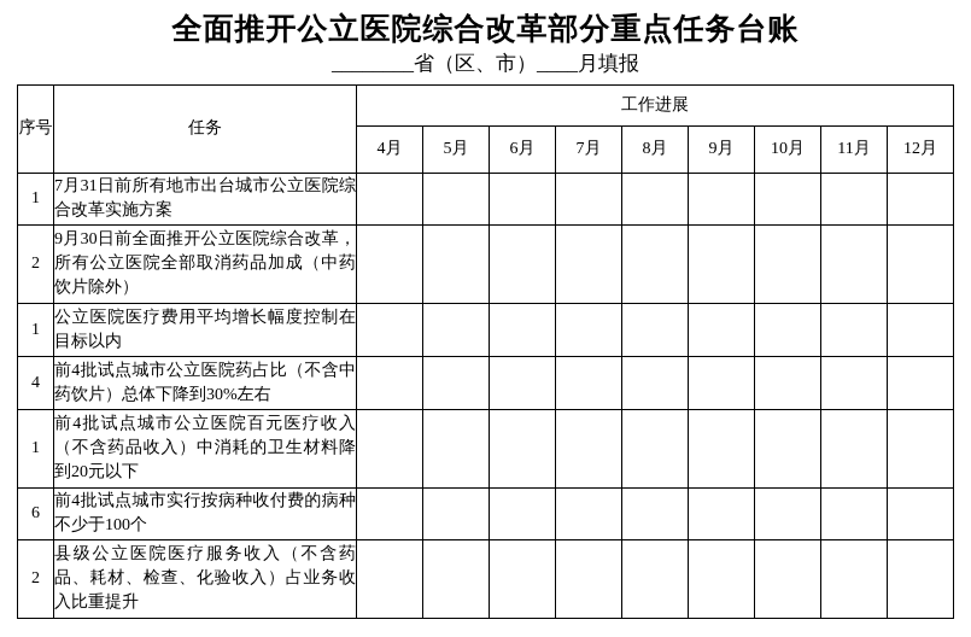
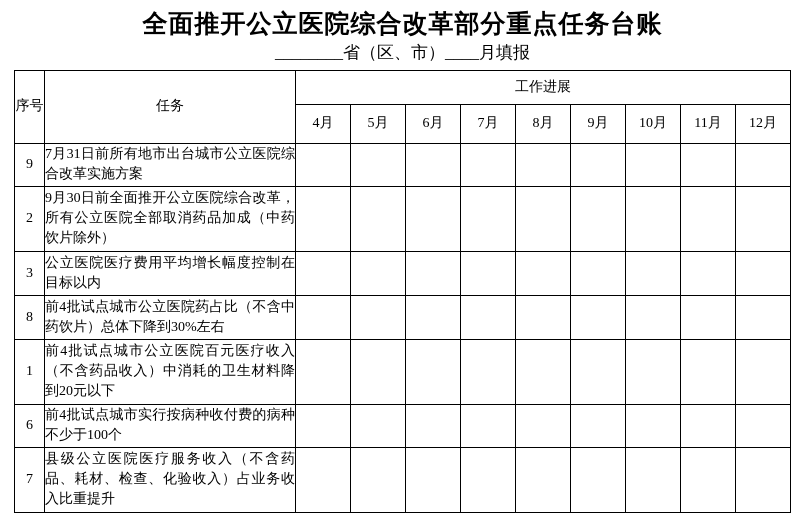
  全面推开公立医院综合改革部分重点任务台账
  ________省（区、市）____月填报
  序号	任务	工作进展
  4月	5月	6月	7月	8月	9月	10月	11月	12月
- 1	7月31日前所有地市出台城市公立医院综合改革实施方案
+ 9	7月31日前所有地市出台城市公立医院综合改革实施方案
  2	9月30日前全面推开公立医院综合改革，所有公立医院全部取消药品加成（中药饮片除外）
- 1	公立医院医疗费用平均增长幅度控制在目标以内
+ 3	公立医院医疗费用平均增长幅度控制在目标以内
- 4	前4批试点城市公立医院药占比（不含中药饮片）总体下降到30%左右
+ 8	前4批试点城市公立医院药占比（不含中药饮片）总体下降到30%左右
  1	前4批试点城市公立医院百元医疗收入（不含药品收入）中消耗的卫生材料降到20元以下
  6	前4批试点城市实行按病种收付费的病种不少于100个
- 2	县级公立医院医疗服务收入（不含药品、耗材、检查、化验收入）占业务收入比重提升
+ 7	县级公立医院医疗服务收入（不含药品、耗材、检查、化验收入）占业务收入比重提升
